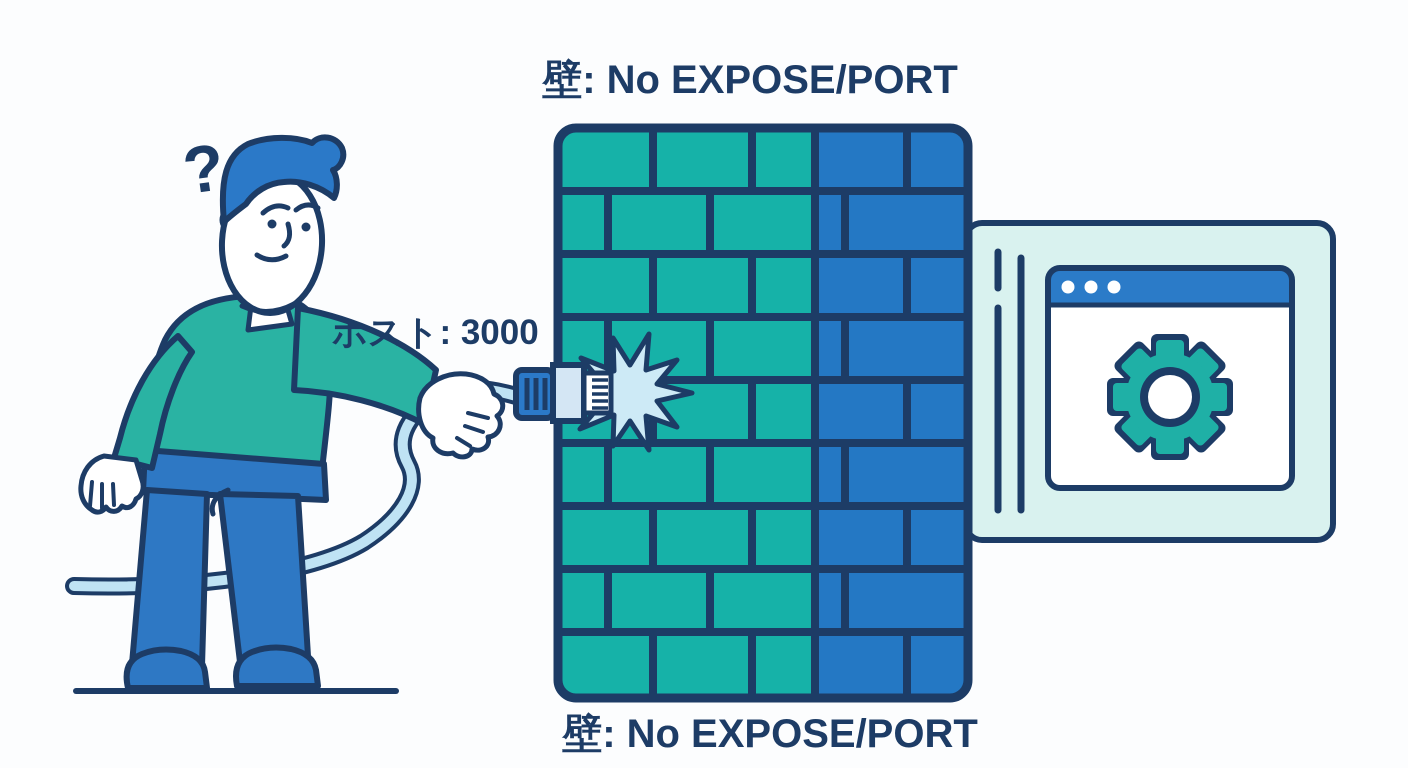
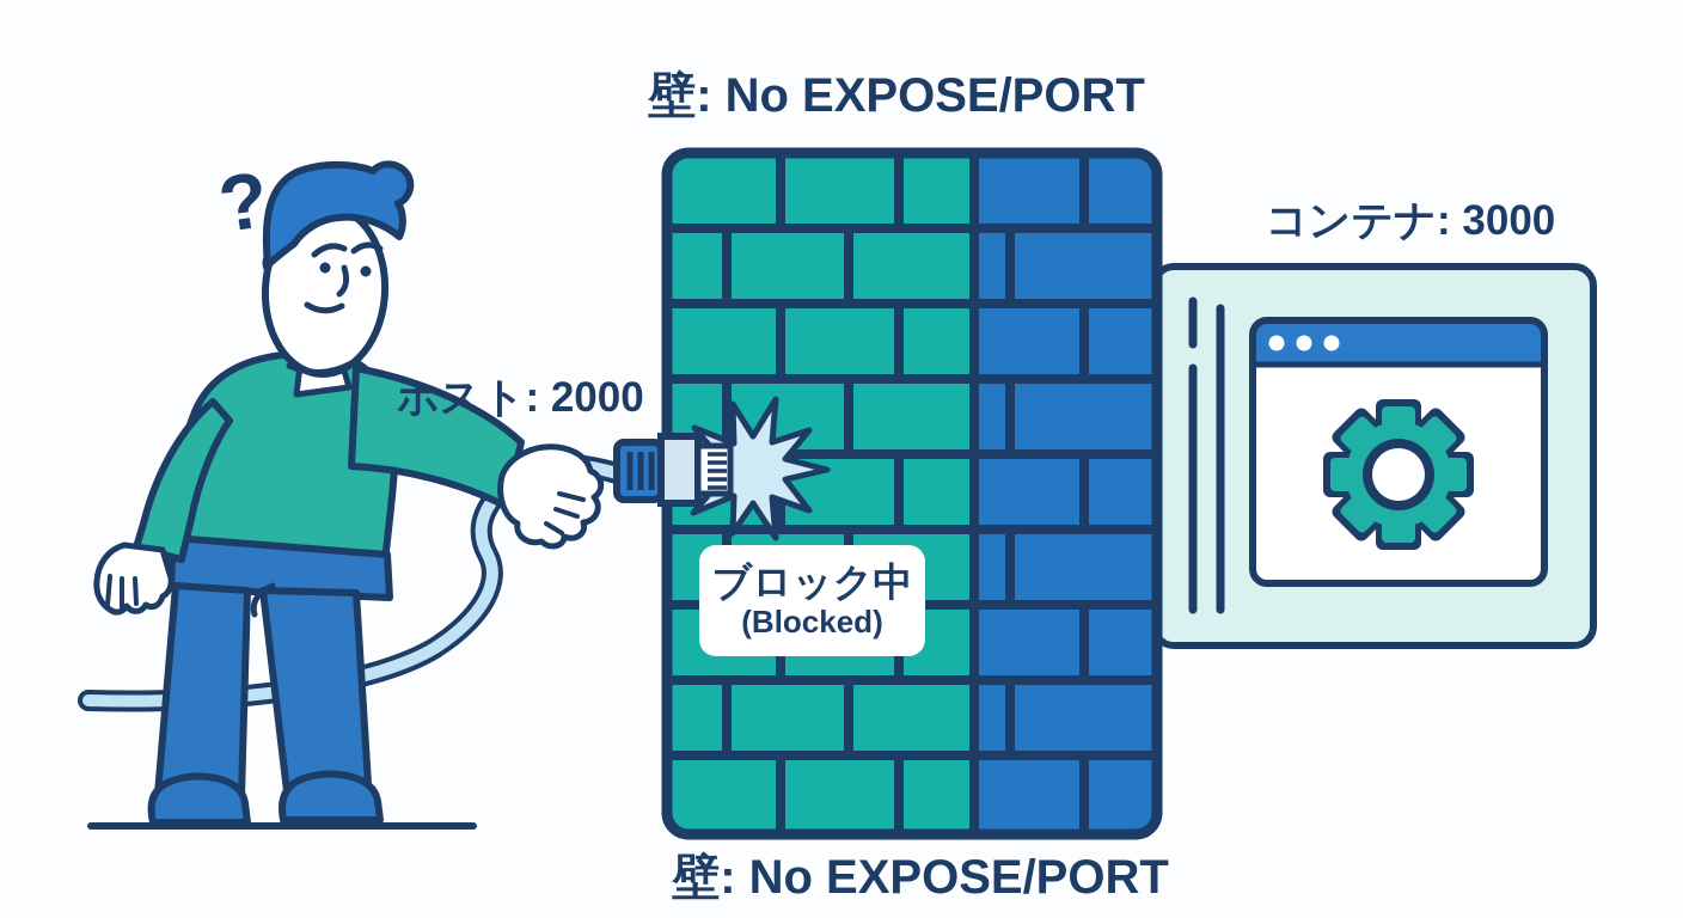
  壁: No EXPOSE/PORT
  壁: No EXPOSE/PORT
- ホスト: 3000
+ ホスト: 2000
+ コンテナ: 3000
+ ブロック中
+ (Blocked)
